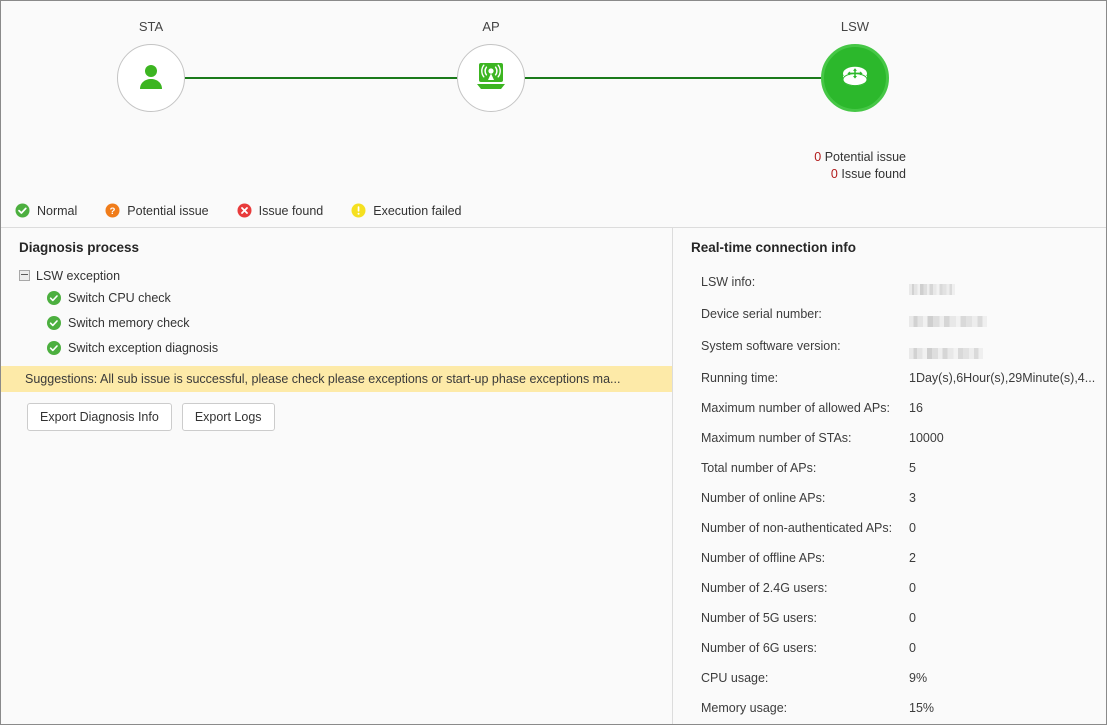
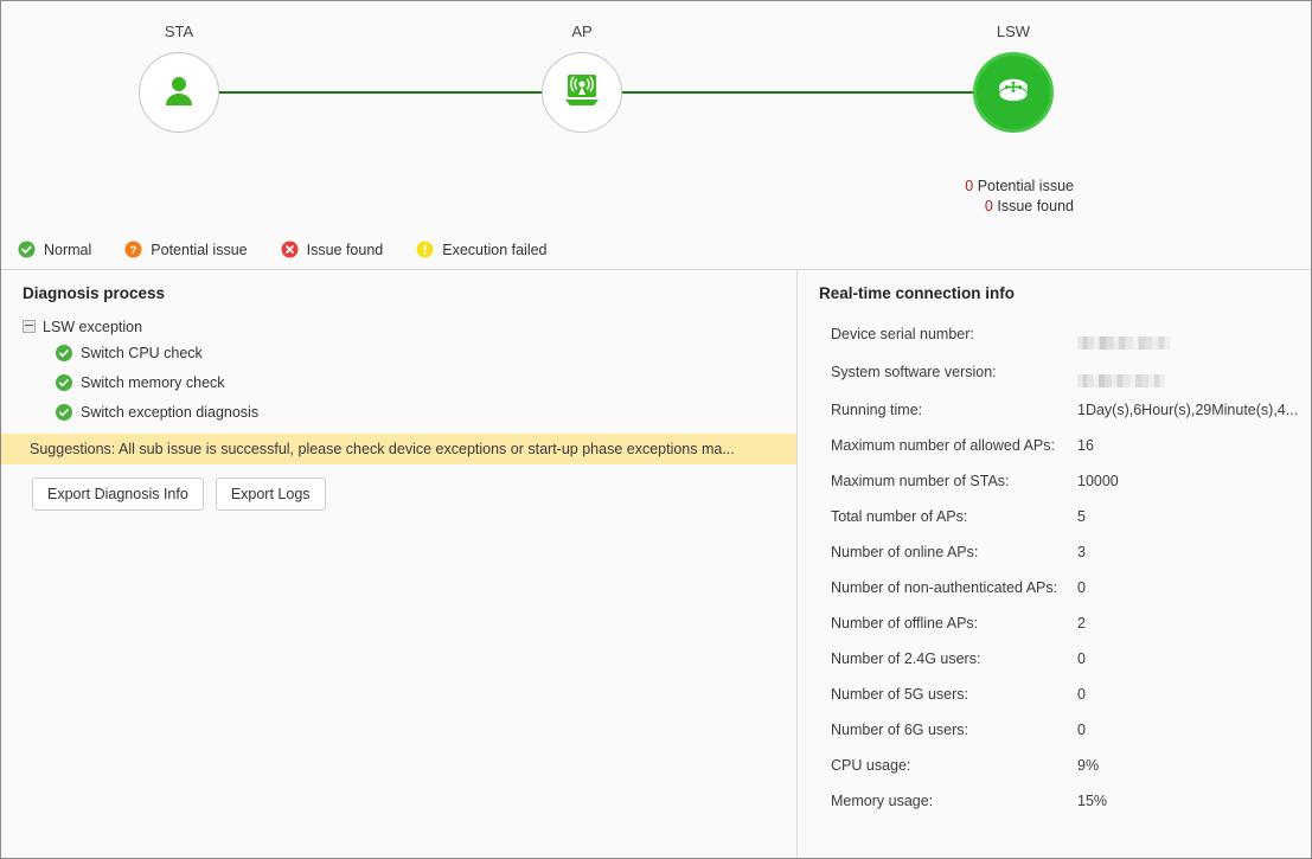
  STA
  AP
  LSW
  0 Potential issue
  0 Issue found
  Normal
  ?
  Potential issue
  Issue found
  Execution failed
  Diagnosis process
  LSW exception
  Switch CPU check
  Switch memory check
  Switch exception diagnosis
- Suggestions: All sub issue is successful, please check please exceptions or start-up phase exceptions ma...
+ Suggestions: All sub issue is successful, please check device exceptions or start-up phase exceptions ma...
  Export Diagnosis Info
  Export Logs
  Real-time connection info
- LSW info:
  Device serial number:
  System software version:
  Running time:
  1Day(s),6Hour(s),29Minute(s),4...
  Maximum number of allowed APs:
  16
  Maximum number of STAs:
  10000
  Total number of APs:
  5
  Number of online APs:
  3
  Number of non-authenticated APs:
  0
  Number of offline APs:
  2
  Number of 2.4G users:
  0
  Number of 5G users:
  0
  Number of 6G users:
  0
  CPU usage:
  9%
  Memory usage:
  15%
